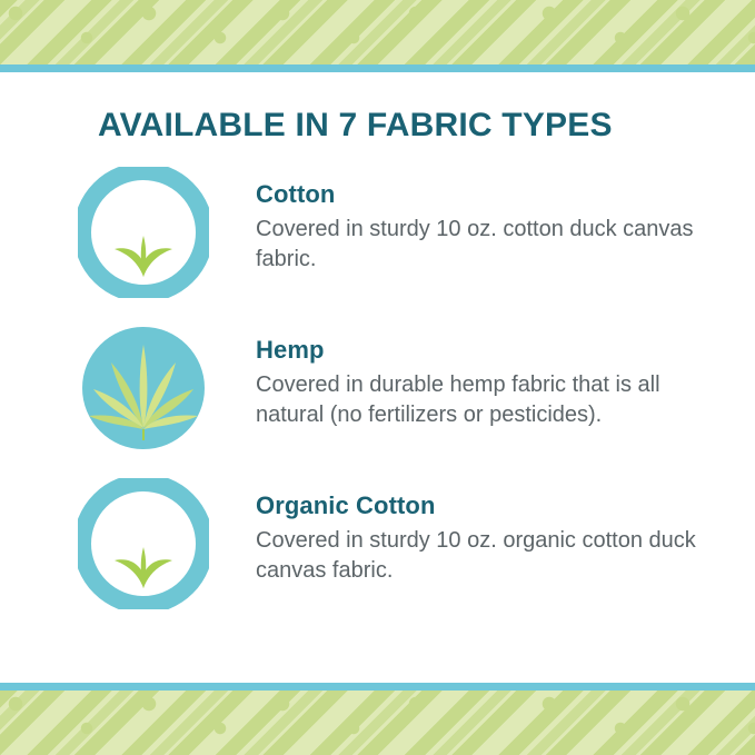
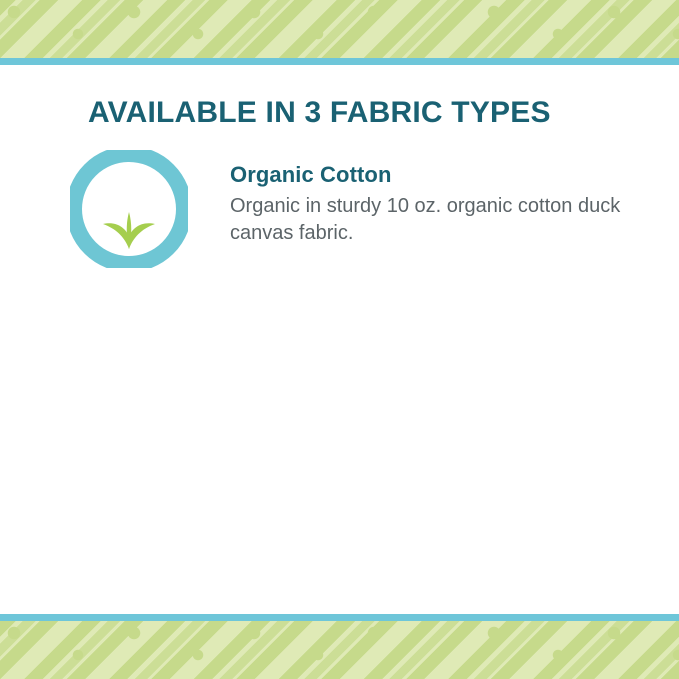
- AVAILABLE IN 7 FABRIC TYPES
+ AVAILABLE IN 3 FABRIC TYPES
- Cotton
- Covered in sturdy 10 oz. cotton duck canvas fabric.
- Hemp
- Covered in durable hemp fabric that is all natural (no fertilizers or pesticides).
  Organic Cotton
- Covered in sturdy 10 oz. organic cotton duck canvas fabric.
+ Organic in sturdy 10 oz. organic cotton duck canvas fabric.
